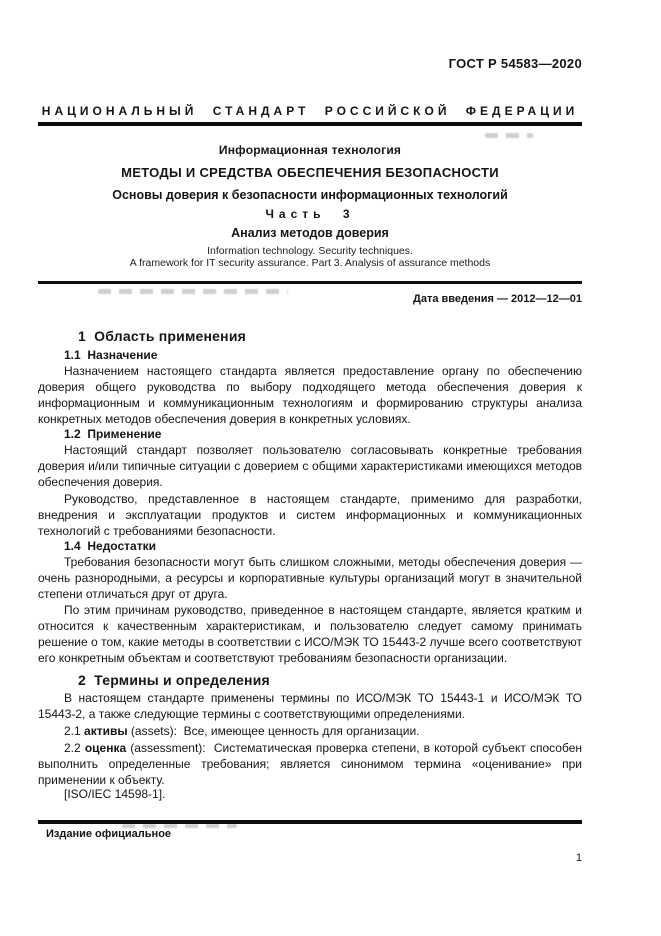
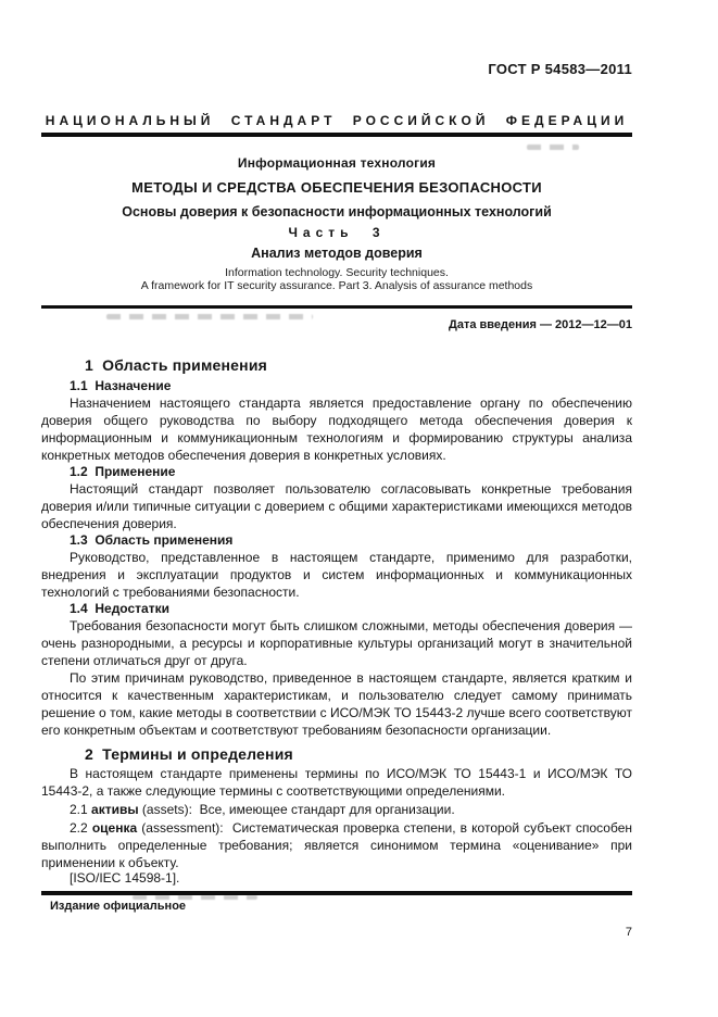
- ГОСТ Р 54583—2020
+ ГОСТ Р 54583—2011
  НАЦИОНАЛЬНЫЙ СТАНДАРТ РОССИЙСКОЙ ФЕДЕРАЦИИ
  Информационная технология
  МЕТОДЫ И СРЕДСТВА ОБЕСПЕЧЕНИЯ БЕЗОПАСНОСТИ
  Основы доверия к безопасности информационных технологий
  Часть 3
  Анализ методов доверия
  Information technology. Security techniques.
  A framework for IT security assurance. Part 3. Analysis of assurance methods
  Дата введения — 2012—12—01
  1 Область применения
  1.1 Назначение
  Назначением настоящего стандарта является предоставление органу по обеспечению доверия общего руководства по выбору подходящего метода обеспечения доверия к информационным и коммуникационным технологиям и формированию структуры анализа конкретных методов обеспечения доверия в конкретных условиях.
  1.2 Применение
  Настоящий стандарт позволяет пользователю согласовывать конкретные требования доверия и/или типичные ситуации с доверием с общими характеристиками имеющихся методов обеспечения доверия.
+ 1.3 Область применения
  Руководство, представленное в настоящем стандарте, применимо для разработки, внедрения и эксплуатации продуктов и систем информационных и коммуникационных технологий с требованиями безопасности.
  1.4 Недостатки
  Требования безопасности могут быть слишком сложными, методы обеспечения доверия — очень разнородными, а ресурсы и корпоративные культуры организаций могут в значительной степени отличаться друг от друга.
  По этим причинам руководство, приведенное в настоящем стандарте, является кратким и относится к качественным характеристикам, и пользователю следует самому принимать решение о том, какие методы в соответствии с ИСО/МЭК ТО 15443-2 лучше всего соответствуют его конкретным объектам и соответствуют требованиям безопасности организации.
  2 Термины и определения
  В настоящем стандарте применены термины по ИСО/МЭК ТО 15443-1 и ИСО/МЭК ТО 15443-2, а также следующие термины с соответствующими определениями.
- 2.1 активы (assets): Все, имеющее ценность для организации.
+ 2.1 активы (assets): Все, имеющее стандарт для организации.
  2.2 оценка (assessment): Систематическая проверка степени, в которой субъект способен выполнить определенные требования; является синонимом термина «оценивание» при применении к объекту.
  [ISO/IEC 14598-1].
  Издание официальное
- 1
+ 7
